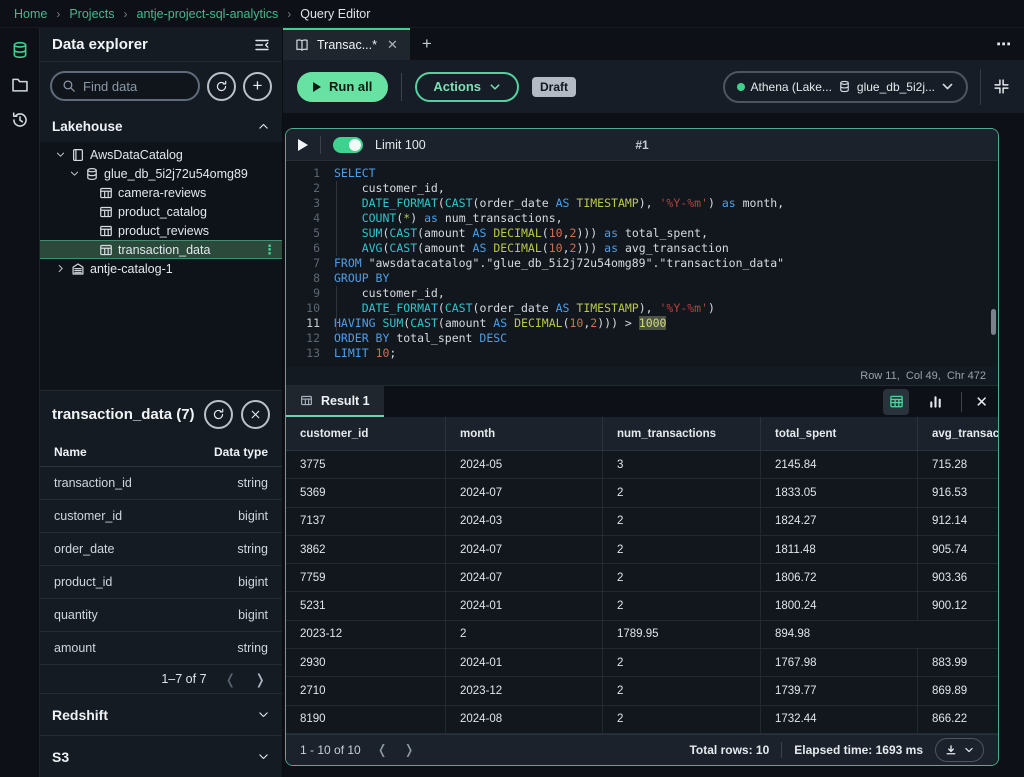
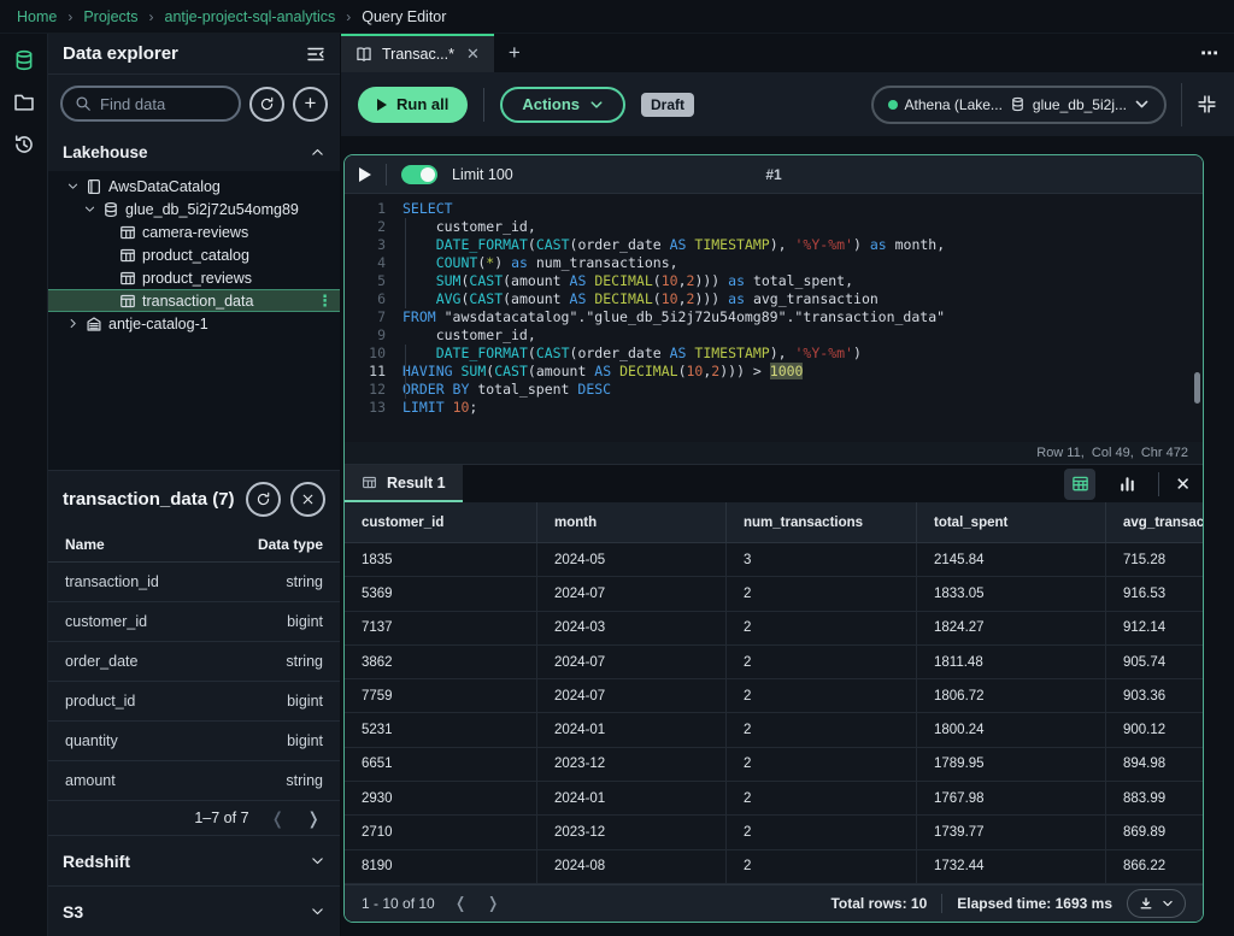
  Home
  ›
  Projects
  ›
  antje-project-sql-analytics
  ›
  Query Editor
  Data explorer
  Find data
  +
  Lakehouse
  AwsDataCatalog
  glue_db_5i2j72u54omg89
  camera-reviews
  product_catalog
  product_reviews
  transaction_data
  ⋮
  antje-catalog-1
  transaction_data (7)
  Name
  Data type
  transaction_id
  string
  customer_id
  bigint
  order_date
  string
  product_id
  bigint
  quantity
  bigint
  amount
  string
  1–7 of 7
  ❬
  ❭
  Redshift
  S3
  Transac...*
  ✕
  +
  ⋯
  Run all
  Actions
  Draft
  Athena (Lake...
  glue_db_5i2j...
  Limit 100
  #1
  1
  SELECT
  2
  customer_id,
  3
  DATE_FORMAT(CAST(order_date AS TIMESTAMP), '%Y-%m') as month,
  4
  COUNT(*) as num_transactions,
  5
  SUM(CAST(amount AS DECIMAL(10,2))) as total_spent,
  6
  AVG(CAST(amount AS DECIMAL(10,2))) as avg_transaction
  7
  FROM "awsdatacatalog"."glue_db_5i2j72u54omg89"."transaction_data"
- 8
- GROUP BY
  9
  customer_id,
  10
  DATE_FORMAT(CAST(order_date AS TIMESTAMP), '%Y-%m')
  11
  HAVING SUM(CAST(amount AS DECIMAL(10,2))) > 1000
  12
  ORDER BY total_spent DESC
  13
  LIMIT 10;
  Row 11, Col 49, Chr 472
  Result 1
  ✕
  customer_id
  month
  num_transactions
  total_spent
  avg_transac
- 3775
+ 1835
  2024-05
  3
  2145.84
  715.28
  5369
  2024-07
  2
  1833.05
  916.53
  7137
  2024-03
  2
  1824.27
  912.14
  3862
  2024-07
  2
  1811.48
  905.74
  7759
  2024-07
  2
  1806.72
  903.36
  5231
  2024-01
  2
  1800.24
  900.12
+ 6651
  2023-12
  2
  1789.95
  894.98
  2930
  2024-01
  2
  1767.98
  883.99
  2710
  2023-12
  2
  1739.77
  869.89
  8190
  2024-08
  2
  1732.44
  866.22
  1 - 10 of 10
  ❬
  ❭
  Total rows: 10
  Elapsed time: 1693 ms
